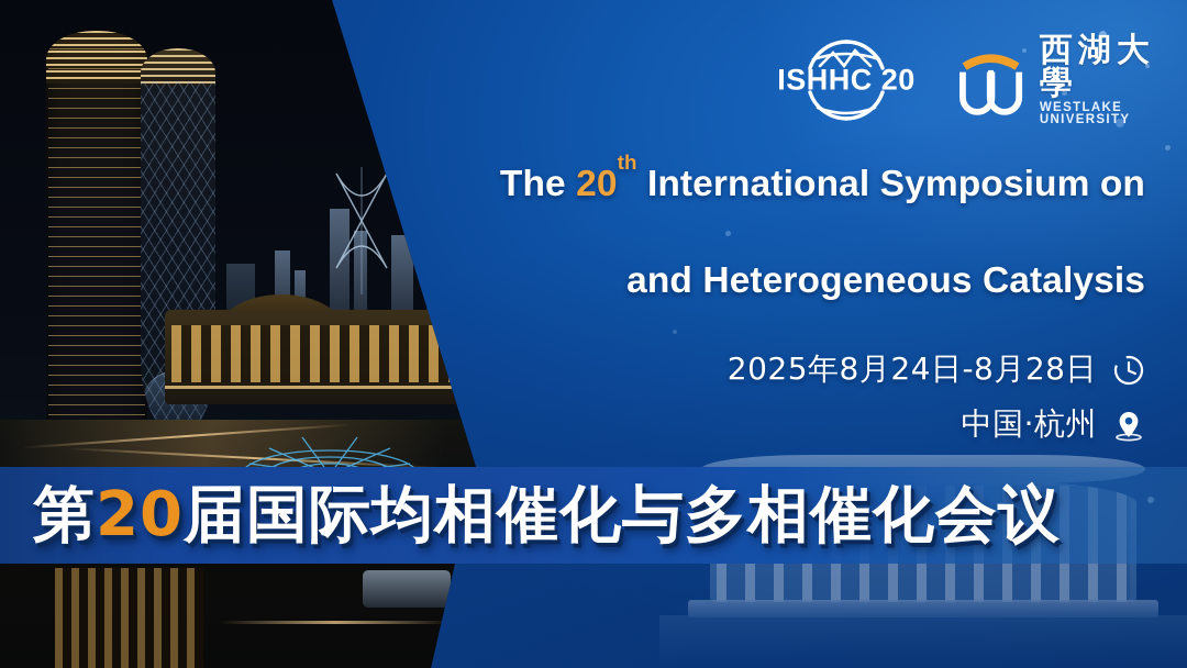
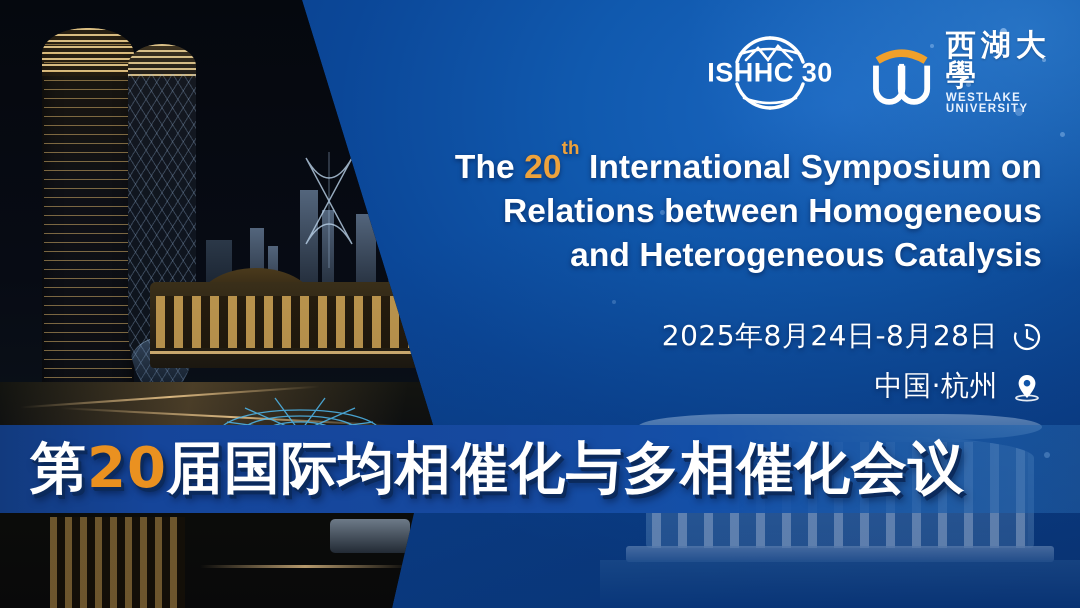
- ISHHC 20
+ ISHHC 30
  西湖大學
  WESTLAKE UNIVERSITY
  The 20th International Symposium on
+ Relations between Homogeneous
  and Heterogeneous Catalysis
  2025年8月24日-8月28日
  中国·杭州
  第20届国际均相催化与多相催化会议
